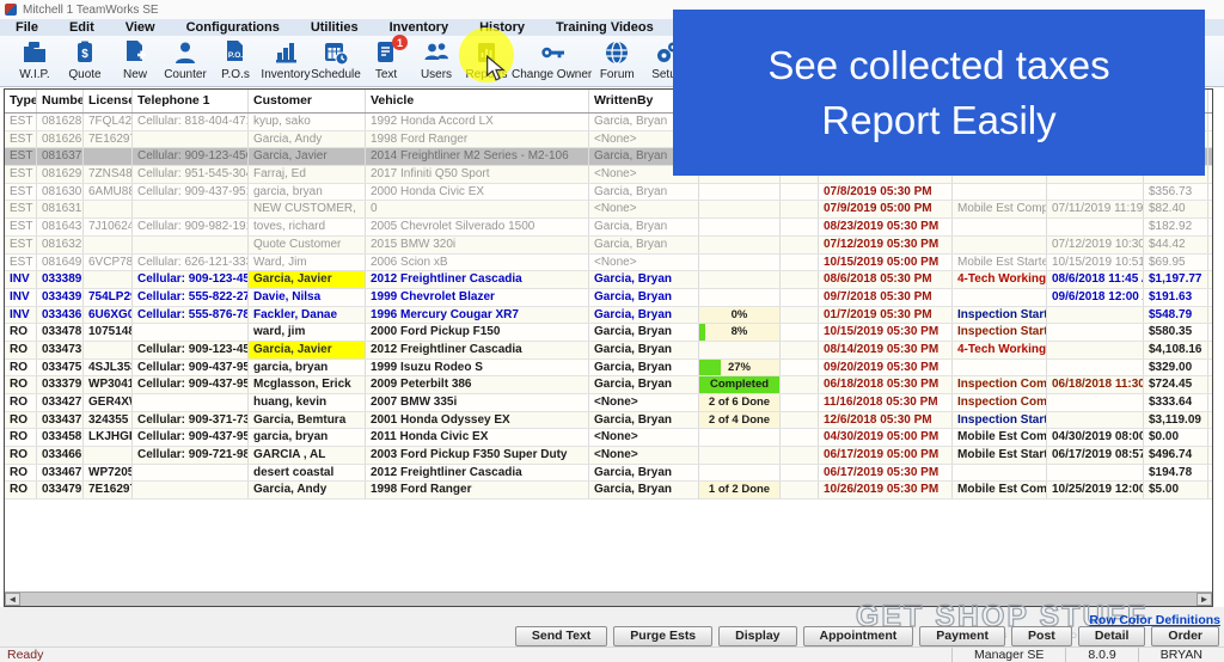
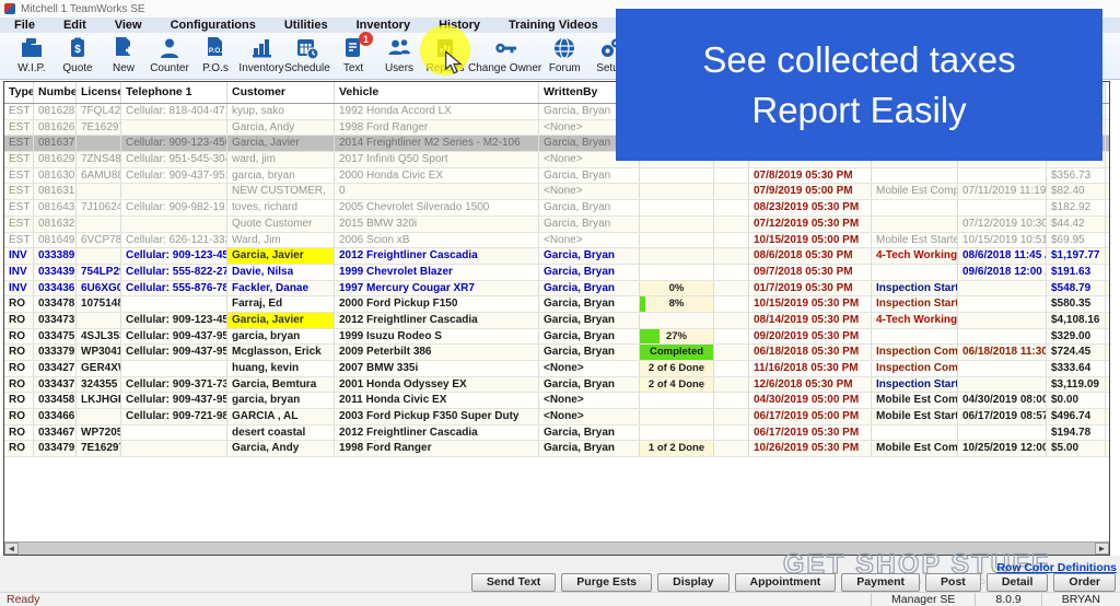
  Mitchell 1 TeamWorks SE
  File
  Edit
  View
  Configurations
  Utilities
  Inventory
  History
  Training Videos
  W.I.P.
  $
  Quote
  New
  Counter
  P.O.s
  Inventory
  Schedule
  1
  Text
  Users
  Repots
  Change Owner
  Forum
  Type
  Numbe
  License
  Telephone 1
  Customer
  Vehicle
  WrittenBy
  EST
  081628
  7FQL42
  Cellular: 818-404-47
  kyup, sako
  1992 Honda Accord LX
  Garcia, Bryan
  EST
  081626
  7E1629
  Garcia, Andy
  1998 Ford Ranger
  <None>
  EST
  081637
  Cellular: 909-123-45
  Garcia, Javier
  2014 Freightliner M2 Series - M2-106
  Garcia, Bryan
  EST
  081629
  7ZNS48
  Cellular: 951-545-30
- Farraj, Ed
+ ward, jim
  2017 Infiniti Q50 Sport
  <None>
  EST
  081630
  6AMU88
  Cellular: 909-437-95
  garcia, bryan
  2000 Honda Civic EX
  Garcia, Bryan
  07/8/2019 05:30 PM
  $356.73
  EST
  081631
  NEW CUSTOMER,
  0
  <None>
  07/9/2019 05:00 PM
  Mobile Est Comp
  07/11/2019 11:19
  $82.40
  EST
  081643
  7J10624
  Cellular: 909-982-19
  toves, richard
  2005 Chevrolet Silverado 1500
  Garcia, Bryan
  08/23/2019 05:30 PM
  $182.92
  EST
  081632
  Quote Customer
  2015 BMW 320i
  Garcia, Bryan
  07/12/2019 05:30 PM
  07/12/2019 10:30
  $44.42
  EST
  081649
  6VCP78
  Cellular: 626-121-33
  Ward, Jim
  2006 Scion xB
  <None>
  10/15/2019 05:00 PM
  Mobile Est Starte
  10/15/2019 10:51
  $69.95
  INV
  033389
  Cellular: 909-123-45
  Garcia, Javier
  2012 Freightliner Cascadia
  Garcia, Bryan
  08/6/2018 05:30 PM
  4-Tech Working
  $1,197.77
  INV
  033439
  754LP2
  Cellular: 555-822-27
  Davie, Nilsa
  1999 Chevrolet Blazer
  Garcia, Bryan
  09/7/2018 05:30 PM
  09/6/2018 12:00
  $191.63
  INV
  033436
  6U6XG0
  Cellular: 555-876-78
  Fackler, Danae
- 1996 Mercury Cougar XR7
+ 1997 Mercury Cougar XR7
  Garcia, Bryan
  0%
  01/7/2019 05:30 PM
  Inspection Start
  $548.79
  RO
  033478
  1075148
- ward, jim
+ Farraj, Ed
  2000 Ford Pickup F150
  Garcia, Bryan
  8%
  10/15/2019 05:30 PM
  Inspection Start
  $580.35
  RO
  033473
  Cellular: 909-123-45
  Garcia, Javier
  2012 Freightliner Cascadia
  Garcia, Bryan
  08/14/2019 05:30 PM
  4-Tech Working
  $4,108.16
  RO
  033475
  4SJL35
  Cellular: 909-437-95
  garcia, bryan
  1999 Isuzu Rodeo S
  Garcia, Bryan
  27%
  09/20/2019 05:30 PM
  $329.00
  RO
  033379
  WP3041
  Cellular: 909-437-95
  Mcglasson, Erick
  2009 Peterbilt 386
  Garcia, Bryan
  Completed
  06/18/2018 05:30 PM
  06/18/2018 11:30
  $724.45
  RO
  033427
  GER4X
  huang, kevin
  2007 BMW 335i
  <None>
  2 of 6 Done
  11/16/2018 05:30 PM
  $333.64
  RO
  033437
  324355
  Cellular: 909-371-73
  Garcia, Bemtura
  2001 Honda Odyssey EX
  Garcia, Bryan
  2 of 4 Done
  12/6/2018 05:30 PM
  Inspection Start
  $3,119.09
  RO
  033458
  LKJHGF
  Cellular: 909-437-95
  garcia, bryan
  2011 Honda Civic EX
  <None>
  04/30/2019 05:00 PM
  04/30/2019 08:00
  $0.00
  RO
  033466
  Cellular: 909-721-98
  GARCIA , AL
  2003 Ford Pickup F350 Super Duty
  <None>
  06/17/2019 05:00 PM
  Mobile Est Start
  06/17/2019 08:57
  $496.74
  RO
  033467
  WP7205
  desert coastal
  2012 Freightliner Cascadia
  Garcia, Bryan
  06/17/2019 05:30 PM
  $194.78
  RO
  033479
  7E1629
  Garcia, Andy
  1998 Ford Ranger
  Garcia, Bryan
  1 of 2 Done
  10/26/2019 05:30 PM
  10/25/2019 12:00
  $5.00
  ◄
  ►
  GET SHOP STUFF
  Row Color Definitions
  Send Text
  Purge Ests
  Display
  Appointment
  Payment
  Post
  Detail
  Order
  Ready
  Manager SE
  8.0.9
  BRYAN
  See collected taxes
  Report Easily
